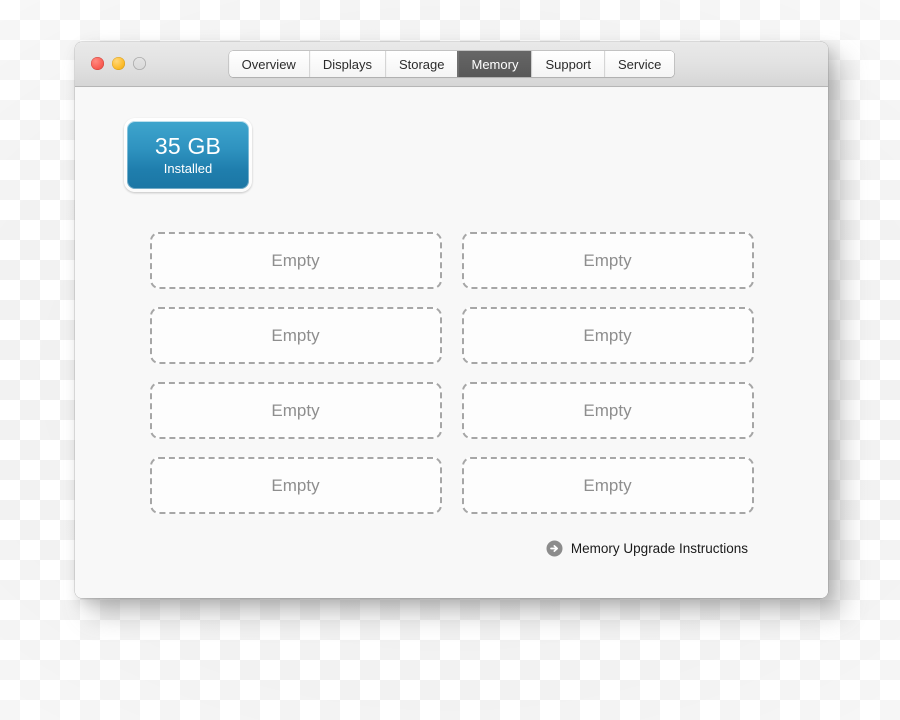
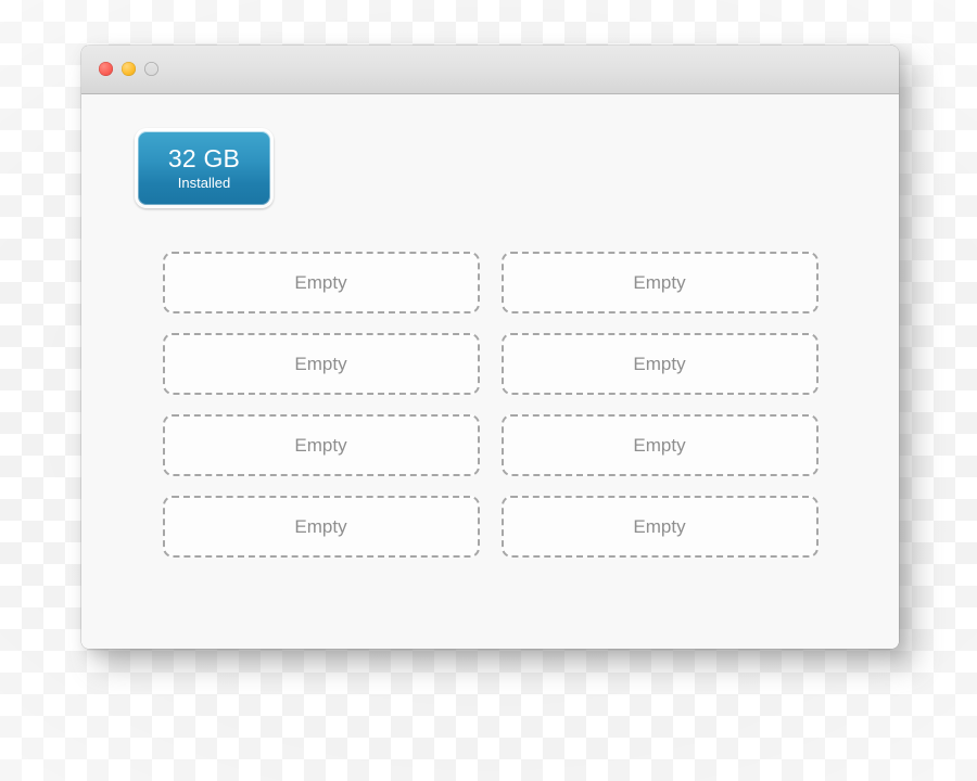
- Overview
- Displays
- Storage
- Memory
- Support
- Service
- 35 GB
+ 32 GB
  Installed
  Empty
  Empty
  Empty
  Empty
  Empty
  Empty
  Empty
  Empty
- Memory Upgrade Instructions
